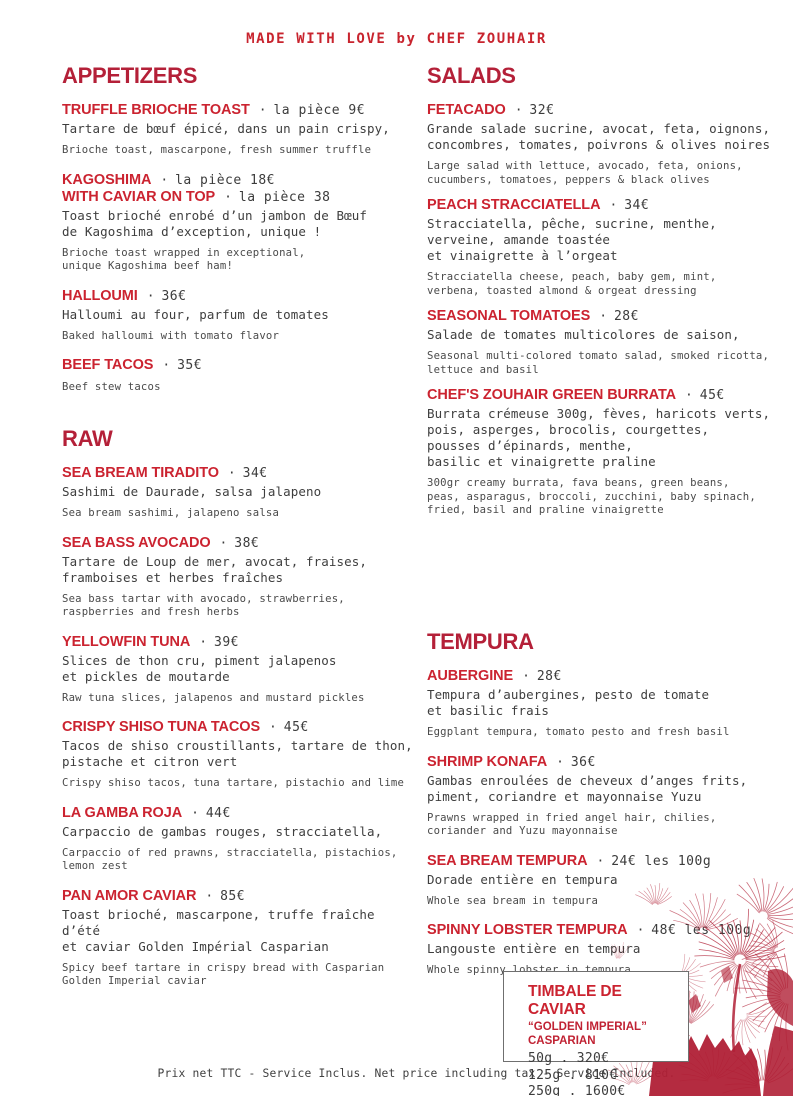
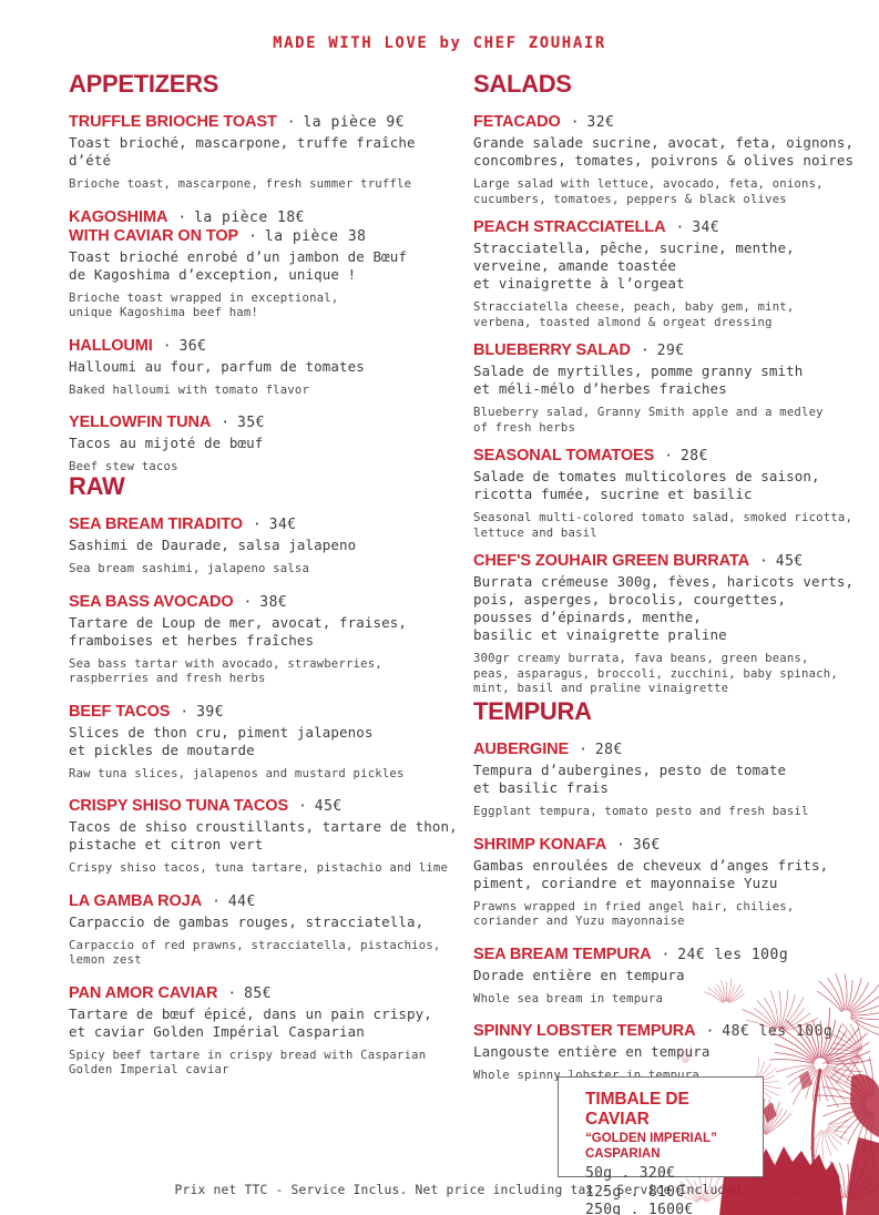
  MADE WITH LOVE by CHEF ZOUHAIR
  APPETIZERS
  TRUFFLE BRIOCHE TOAST · la pièce 9€
- Tartare de bœuf épicé, dans un pain crispy,
+ Toast brioché, mascarpone, truffe fraîche d’été
  Brioche toast, mascarpone, fresh summer truffle
  KAGOSHIMA · la pièce 18€
  WITH CAVIAR ON TOP · la pièce 38
  Toast brioché enrobé d’un jambon de Bœuf
  de Kagoshima d’exception, unique !
  Brioche toast wrapped in exceptional,
  unique Kagoshima beef ham!
  HALLOUMI · 36€
  Halloumi au four, parfum de tomates
  Baked halloumi with tomato flavor
- BEEF TACOS · 35€
+ YELLOWFIN TUNA · 35€
+ Tacos au mijoté de bœuf
  Beef stew tacos
  RAW
  SEA BREAM TIRADITO · 34€
  Sashimi de Daurade, salsa jalapeno
  Sea bream sashimi, jalapeno salsa
  SEA BASS AVOCADO · 38€
  Tartare de Loup de mer, avocat, fraises,
  framboises et herbes fraîches
  Sea bass tartar with avocado, strawberries,
  raspberries and fresh herbs
- YELLOWFIN TUNA · 39€
+ BEEF TACOS · 39€
  Slices de thon cru, piment jalapenos
  et pickles de moutarde
  Raw tuna slices, jalapenos and mustard pickles
  CRISPY SHISO TUNA TACOS · 45€
  Tacos de shiso croustillants, tartare de thon,
  pistache et citron vert
  Crispy shiso tacos, tuna tartare, pistachio and lime
  LA GAMBA ROJA · 44€
  Carpaccio de gambas rouges, stracciatella,
  Carpaccio of red prawns, stracciatella, pistachios,
  lemon zest
  PAN AMOR CAVIAR · 85€
- Toast brioché, mascarpone, truffe fraîche d’été
+ Tartare de bœuf épicé, dans un pain crispy,
  et caviar Golden Impérial Casparian
  Spicy beef tartare in crispy bread with Casparian
  Golden Imperial caviar
  SALADS
  FETACADO · 32€
  Grande salade sucrine, avocat, feta, oignons,
  concombres, tomates, poivrons & olives noires
  Large salad with lettuce, avocado, feta, onions,
  cucumbers, tomatoes, peppers & black olives
  PEACH STRACCIATELLA · 34€
  Stracciatella, pêche, sucrine, menthe,
  verveine, amande toastée
  et vinaigrette à l’orgeat
  Stracciatella cheese, peach, baby gem, mint,
  verbena, toasted almond & orgeat dressing
+ BLUEBERRY SALAD · 29€
+ Salade de myrtilles, pomme granny smith
+ et méli-mélo d’herbes fraiches
+ Blueberry salad, Granny Smith apple and a medley
+ of fresh herbs
  SEASONAL TOMATOES · 28€
  Salade de tomates multicolores de saison,
+ ricotta fumée, sucrine et basilic
  Seasonal multi-colored tomato salad, smoked ricotta,
  lettuce and basil
  CHEF'S ZOUHAIR GREEN BURRATA · 45€
  Burrata crémeuse 300g, fèves, haricots verts,
  pois, asperges, brocolis, courgettes,
  pousses d’épinards, menthe,
  basilic et vinaigrette praline
  300gr creamy burrata, fava beans, green beans,
  peas, asparagus, broccoli, zucchini, baby spinach,
- fried, basil and praline vinaigrette
+ mint, basil and praline vinaigrette
  TEMPURA
  AUBERGINE · 28€
  Tempura d’aubergines, pesto de tomate
  et basilic frais
  Eggplant tempura, tomato pesto and fresh basil
  SHRIMP KONAFA · 36€
  Gambas enroulées de cheveux d’anges frits,
  piment, coriandre et mayonnaise Yuzu
  Prawns wrapped in fried angel hair, chilies,
  coriander and Yuzu mayonnaise
  SEA BREAM TEMPURA · 24€ les 100g
  Dorade entière en tempura
  Whole sea bream in tempura
  SPINNY LOBSTER TEMPURA · 48€ les 100g
  Langouste entière en tempura
  Whole spinny lobster in tempura
  TIMBALE DE CAVIAR
  “GOLDEN IMPERIAL” CASPARIAN
  50g . 320€
  125g . 810€
  250g . 1600€
  Prix net TTC - Service Inclus. Net price including tax - Service Includ
